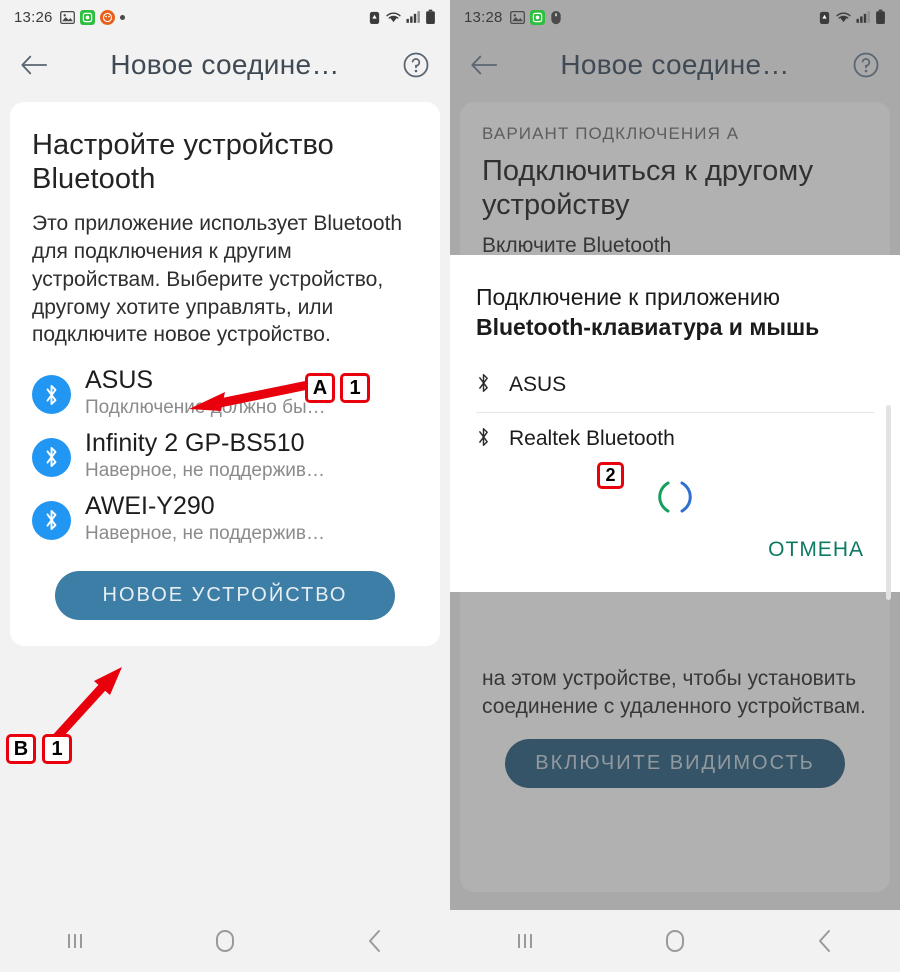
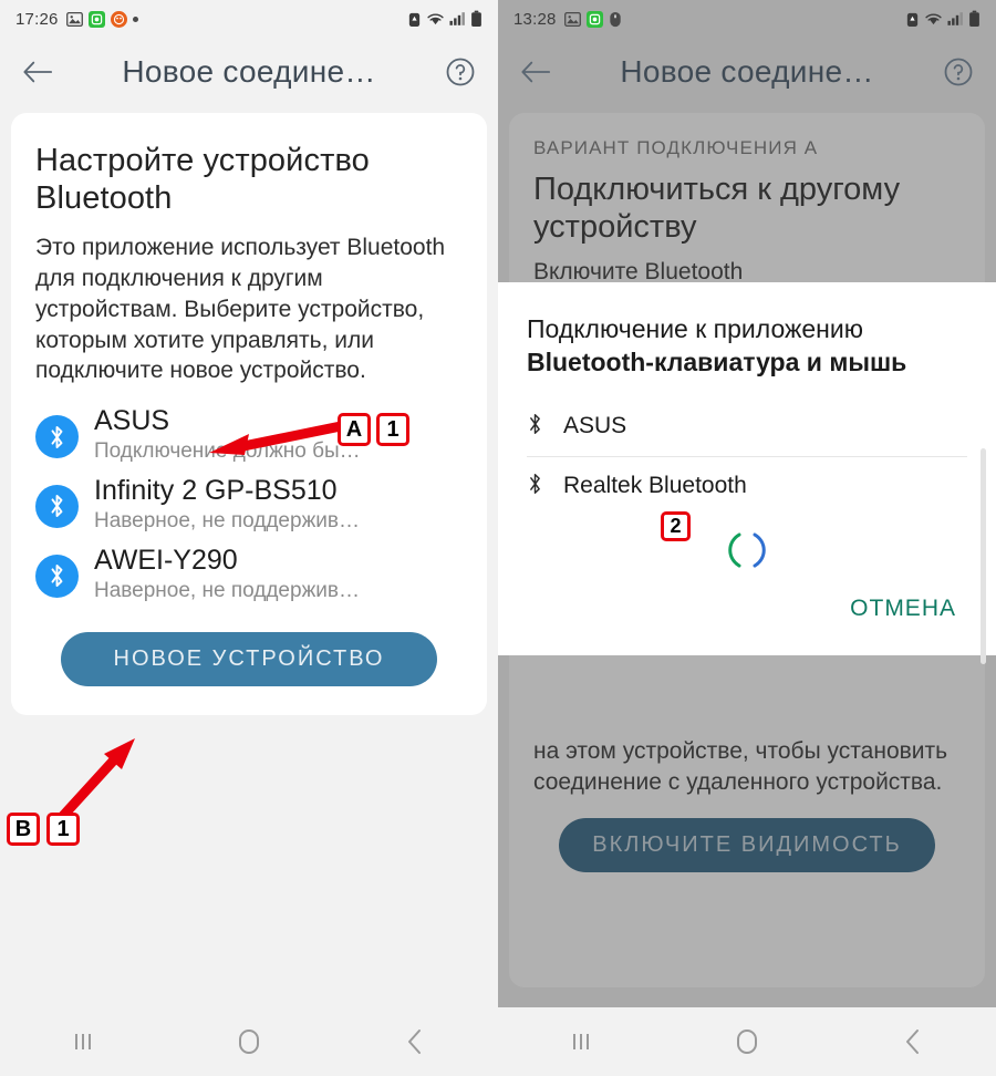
- 13:26
+ 17:26
  Новое соедине…
  Настройте устройство Bluetooth
- Это приложение использует Bluetooth для подключения к другим устройствам. Выберите устройство, другому хотите управлять, или подключите новое устройство.
+ Это приложение использует Bluetooth для подключения к другим устройствам. Выберите устройство, которым хотите управлять, или подключите новое устройство.
  ASUS
  Подключениолжно бы…
  Infinity 2 GP-BS510
  Наверное, не поддержив…
  AWEI-Y290
  Наверное, не поддержив…
  НОВОЕ УСТРОЙСТВО
  A
  1
  B
  1
  13:28
  Новое соедине…
  ВАРИАНТ ПОДКЛЮЧЕНИЯ А
  Подключиться к другому устройству
  Включите Bluetooth
- на этом устройстве, чтобы установить соединение с удаленного устройствам.
+ на этом устройстве, чтобы установить соединение с удаленного устройства.
  ВКЛЮЧИТЕ ВИДИМОСТЬ
  Подключение к приложению Bluetooth-клавиатура и мышь
  ASUS
  Realtek Bluetooth
  ОТМЕНА
  2
